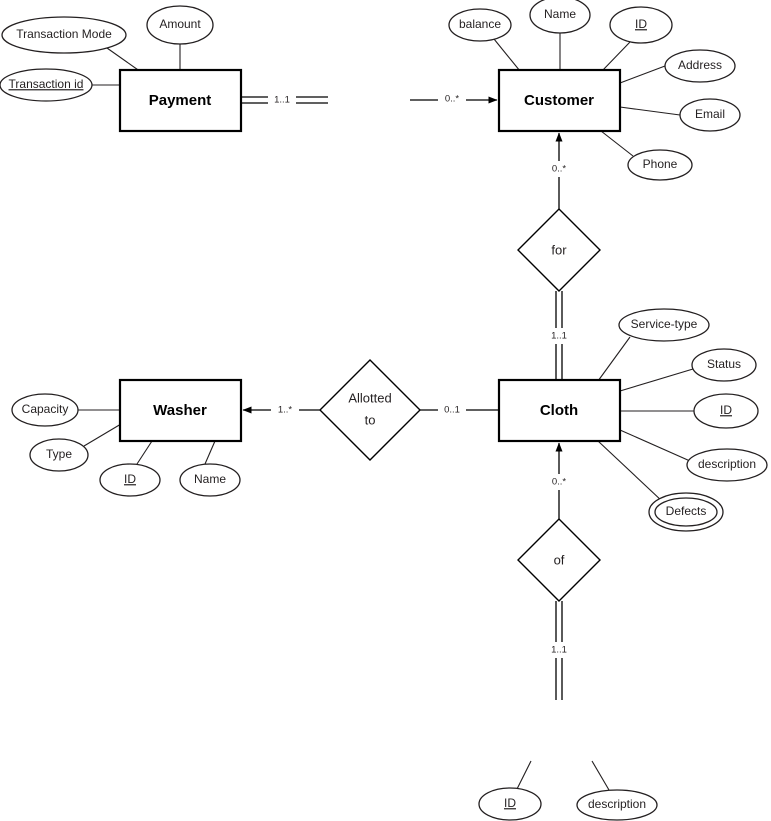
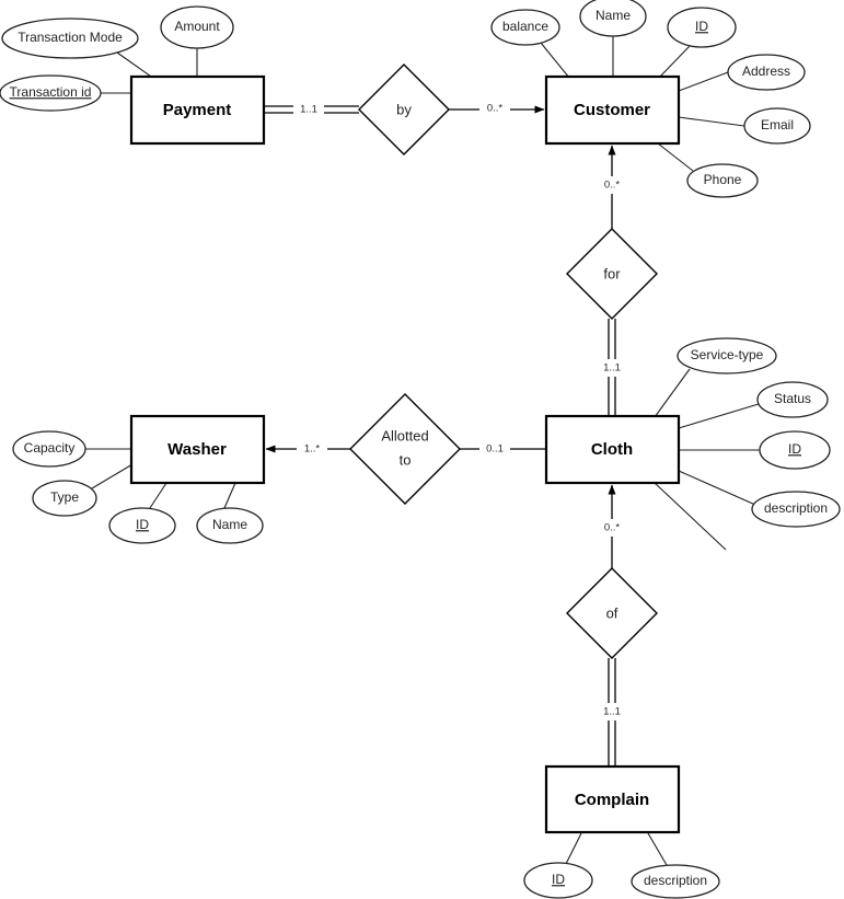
  Transaction Mode
  Transaction id
  Amount
  balance
  Name
  ID
  Address
  Email
  Phone
  Capacity
  Type
  ID
  Name
  Service-type
  Status
  ID
  description
- Defects
  ID
  description
+ by
  for
  Allotted
  to
  of
  Payment
  Customer
  Washer
  Cloth
+ Complain
  1..1
  0..*
  0..*
  1..1
  1..*
  0..1
  0..*
  1..1
